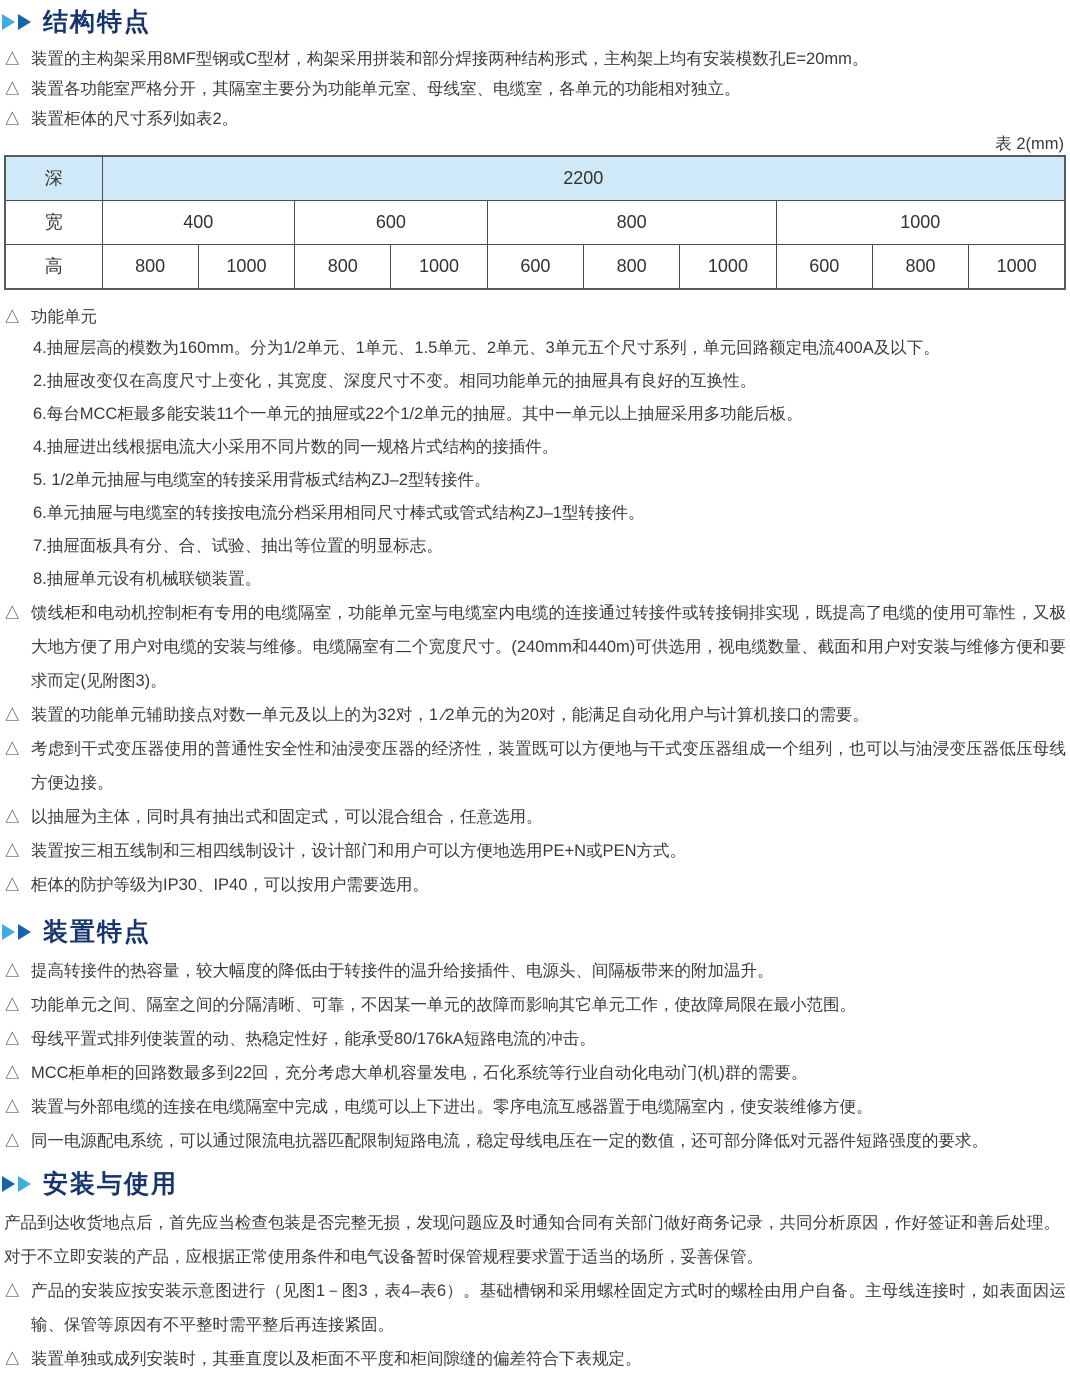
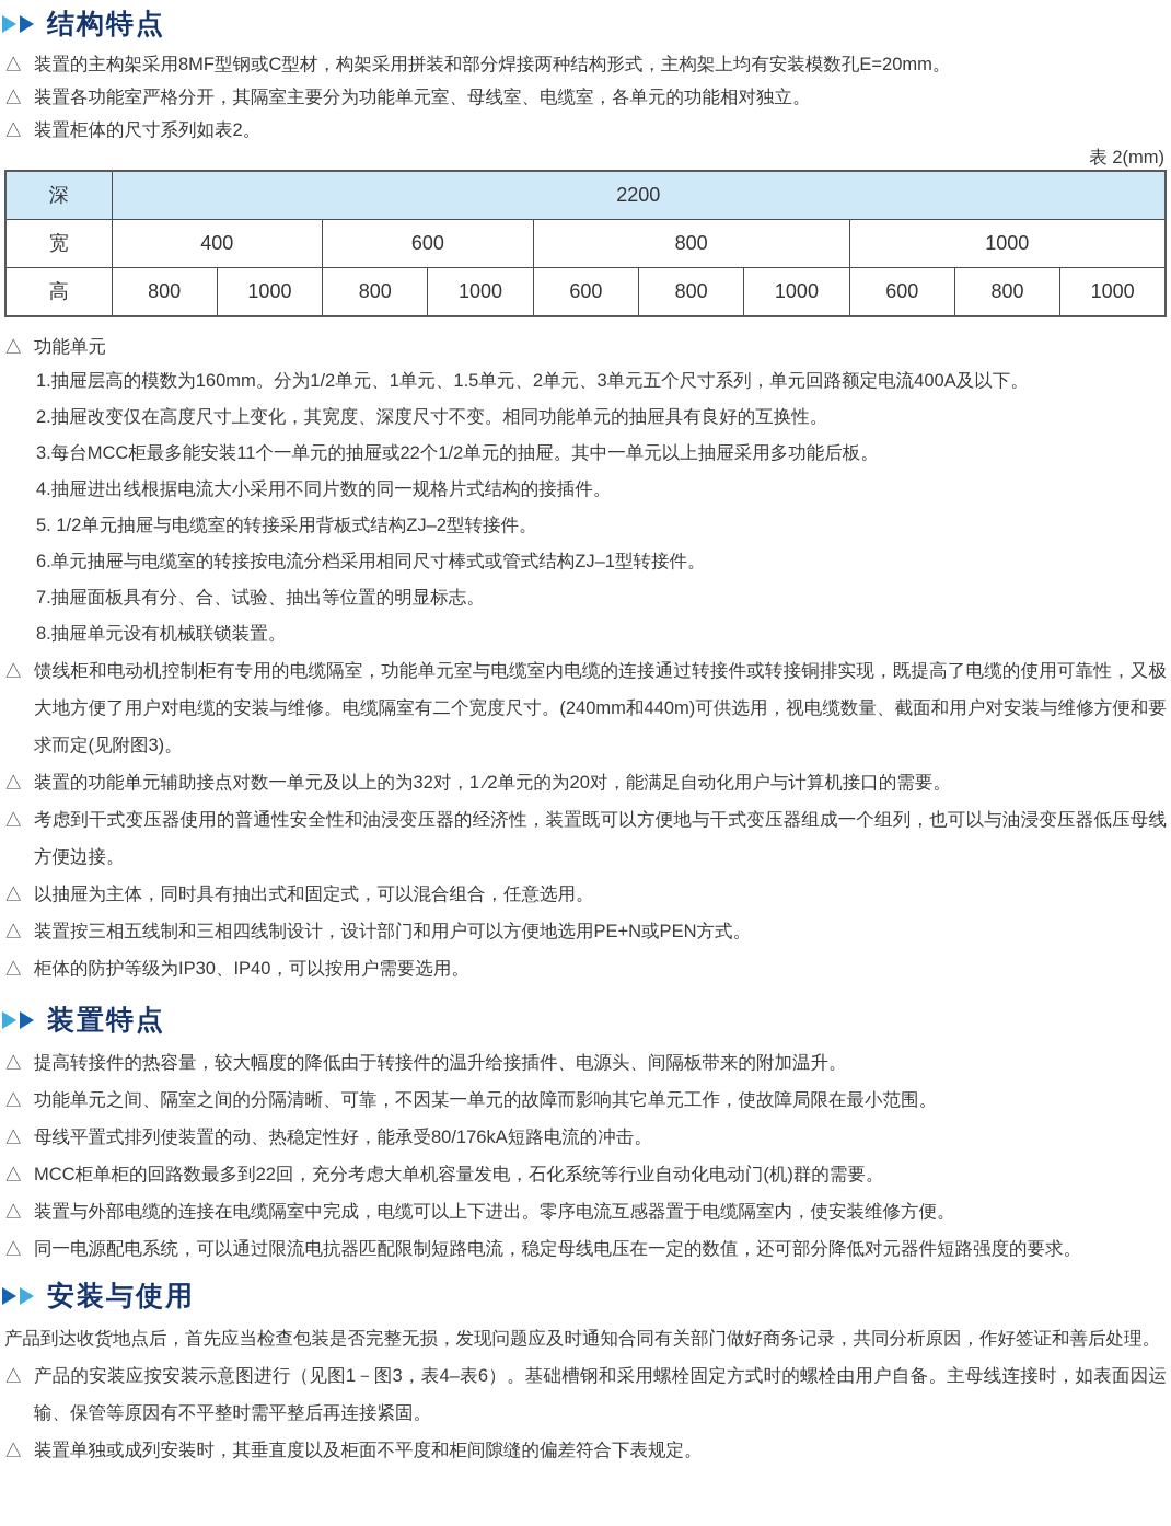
  结构特点
  △
  装置的主构架采用8MF型钢或C型材，构架采用拼装和部分焊接两种结构形式，主构架上均有安装模数孔E=20mm。
  △
  装置各功能室严格分开，其隔室主要分为功能单元室、母线室、电缆室，各单元的功能相对独立。
  △
  装置柜体的尺寸系列如表2。
  表 2(mm)
  深	2200
  宽	400	600	800	1000
  高	800	1000	800	1000	600	800	1000	600	800	1000
  △
  功能单元
- 4.抽屉层高的模数为160mm。分为1/2单元、1单元、1.5单元、2单元、3单元五个尺寸系列，单元回路额定电流400A及以下。
+ 1.抽屉层高的模数为160mm。分为1/2单元、1单元、1.5单元、2单元、3单元五个尺寸系列，单元回路额定电流400A及以下。
  2.抽屉改变仅在高度尺寸上变化，其宽度、深度尺寸不变。相同功能单元的抽屉具有良好的互换性。
- 6.每台MCC柜最多能安装11个一单元的抽屉或22个1/2单元的抽屉。其中一单元以上抽屉采用多功能后板。
+ 3.每台MCC柜最多能安装11个一单元的抽屉或22个1/2单元的抽屉。其中一单元以上抽屉采用多功能后板。
  4.抽屉进出线根据电流大小采用不同片数的同一规格片式结构的接插件。
  5. 1/2单元抽屉与电缆室的转接采用背板式结构ZJ–2型转接件。
  6.单元抽屉与电缆室的转接按电流分档采用相同尺寸棒式或管式结构ZJ–1型转接件。
  7.抽屉面板具有分、合、试验、抽出等位置的明显标志。
  8.抽屉单元设有机械联锁装置。
  △
  馈线柜和电动机控制柜有专用的电缆隔室，功能单元室与电缆室内电缆的连接通过转接件或转接铜排实现，既提高了电缆的使用可靠性，又极大地方便了用户对电缆的安装与维修。电缆隔室有二个宽度尺寸。(240mm和440m)可供选用，视电缆数量、截面和用户对安装与维修方便和要求而定(见附图3)。
  △
  装置的功能单元辅助接点对数一单元及以上的为32对，1 ⁄2单元的为20对，能满足自动化用户与计算机接口的需要。
  △
  考虑到干式变压器使用的普通性安全性和油浸变压器的经济性，装置既可以方便地与干式变压器组成一个组列，也可以与油浸变压器低压母线方便边接。
  △
  以抽屉为主体，同时具有抽出式和固定式，可以混合组合，任意选用。
  △
  装置按三相五线制和三相四线制设计，设计部门和用户可以方便地选用PE+N或PEN方式。
  △
  柜体的防护等级为IP30、IP40，可以按用户需要选用。
  装置特点
  △
  提高转接件的热容量，较大幅度的降低由于转接件的温升给接插件、电源头、间隔板带来的附加温升。
  △
  功能单元之间、隔室之间的分隔清晰、可靠，不因某一单元的故障而影响其它单元工作，使故障局限在最小范围。
  △
  母线平置式排列使装置的动、热稳定性好，能承受80/176kA短路电流的冲击。
  △
  MCC柜单柜的回路数最多到22回，充分考虑大单机容量发电，石化系统等行业自动化电动门(机)群的需要。
  △
  装置与外部电缆的连接在电缆隔室中完成，电缆可以上下进出。零序电流互感器置于电缆隔室内，使安装维修方便。
  △
  同一电源配电系统，可以通过限流电抗器匹配限制短路电流，稳定母线电压在一定的数值，还可部分降低对元器件短路强度的要求。
  安装与使用
  产品到达收货地点后，首先应当检查包装是否完整无损，发现问题应及时通知合同有关部门做好商务记录，共同分析原因，作好签证和善后处理。
- 对于不立即安装的产品，应根据正常使用条件和电气设备暂时保管规程要求置于适当的场所，妥善保管。
  △
  产品的安装应按安装示意图进行（见图1－图3，表4–表6）。基础槽钢和采用螺栓固定方式时的螺栓由用户自备。主母线连接时，如表面因运输、保管等原因有不平整时需平整后再连接紧固。
  △
  装置单独或成列安装时，其垂直度以及柜面不平度和柜间隙缝的偏差符合下表规定。
